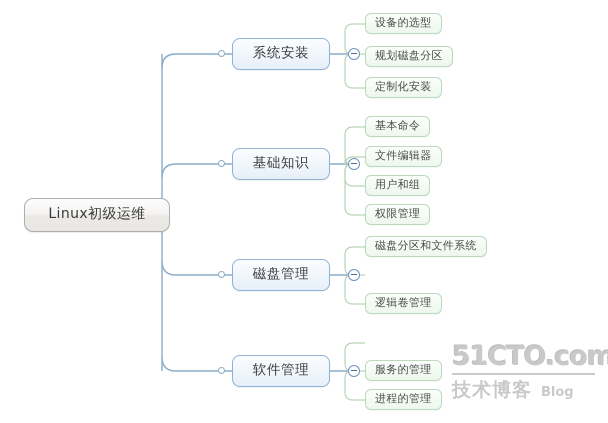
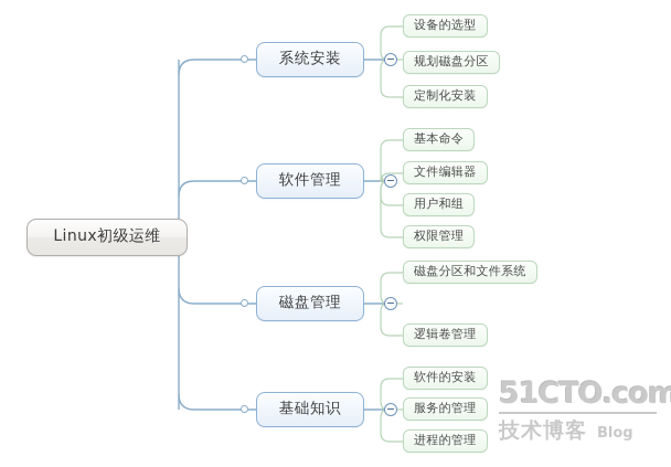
  Linux初级运维
  系统安装
- 基础知识
+ 软件管理
  磁盘管理
- 软件管理
+ 基础知识
  设备的选型
  规划磁盘分区
  定制化安装
  基本命令
  文件编辑器
  用户和组
  权限管理
  磁盘分区和文件系统
  逻辑卷管理
+ 软件的安装
  服务的管理
  进程的管理
  51CTO.com
  技术博客
  Blog
